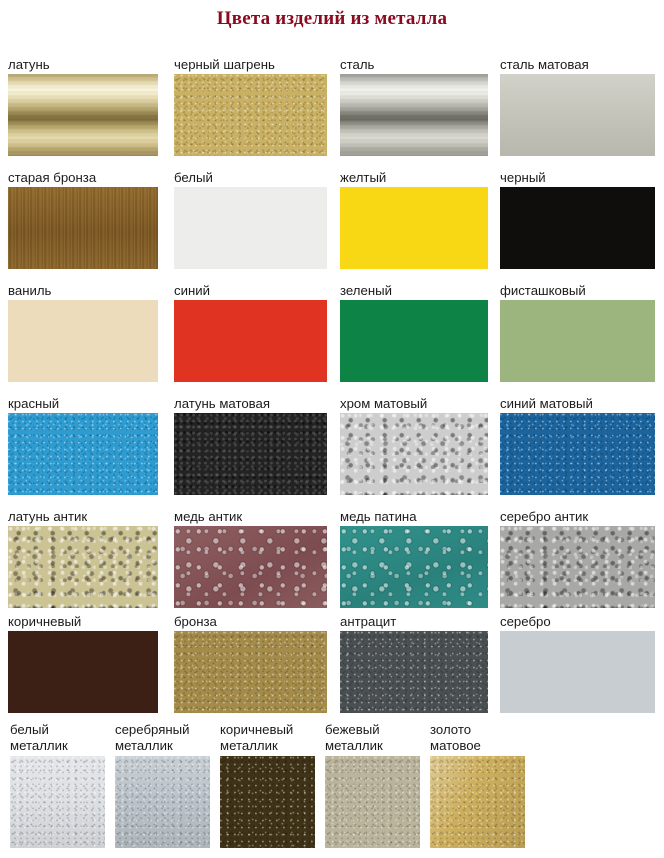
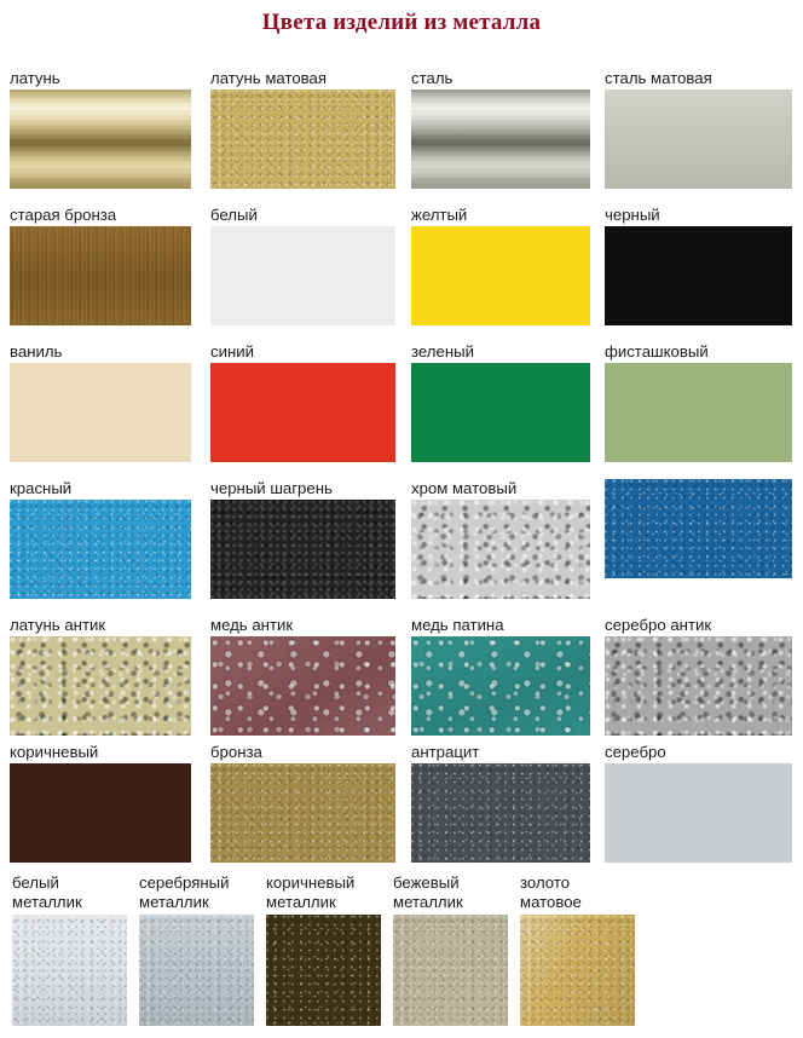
  Цвета изделий из металла
  латунь
- черный шагрень
+ латунь матовая
  сталь
  сталь матовая
  старая бронза
  белый
  желтый
  черный
  ваниль
  синий
  зеленый
  фисташковый
  красный
- латунь матовая
+ черный шагрень
  хром матовый
- синий матовый
  латунь антик
  медь антик
  медь патина
  серебро антик
  коричневый
  бронза
  антрацит
  серебро
  белый
  металлик
  серебряный
  металлик
  коричневый
  металлик
  бежевый
  металлик
  золото
  матовое
